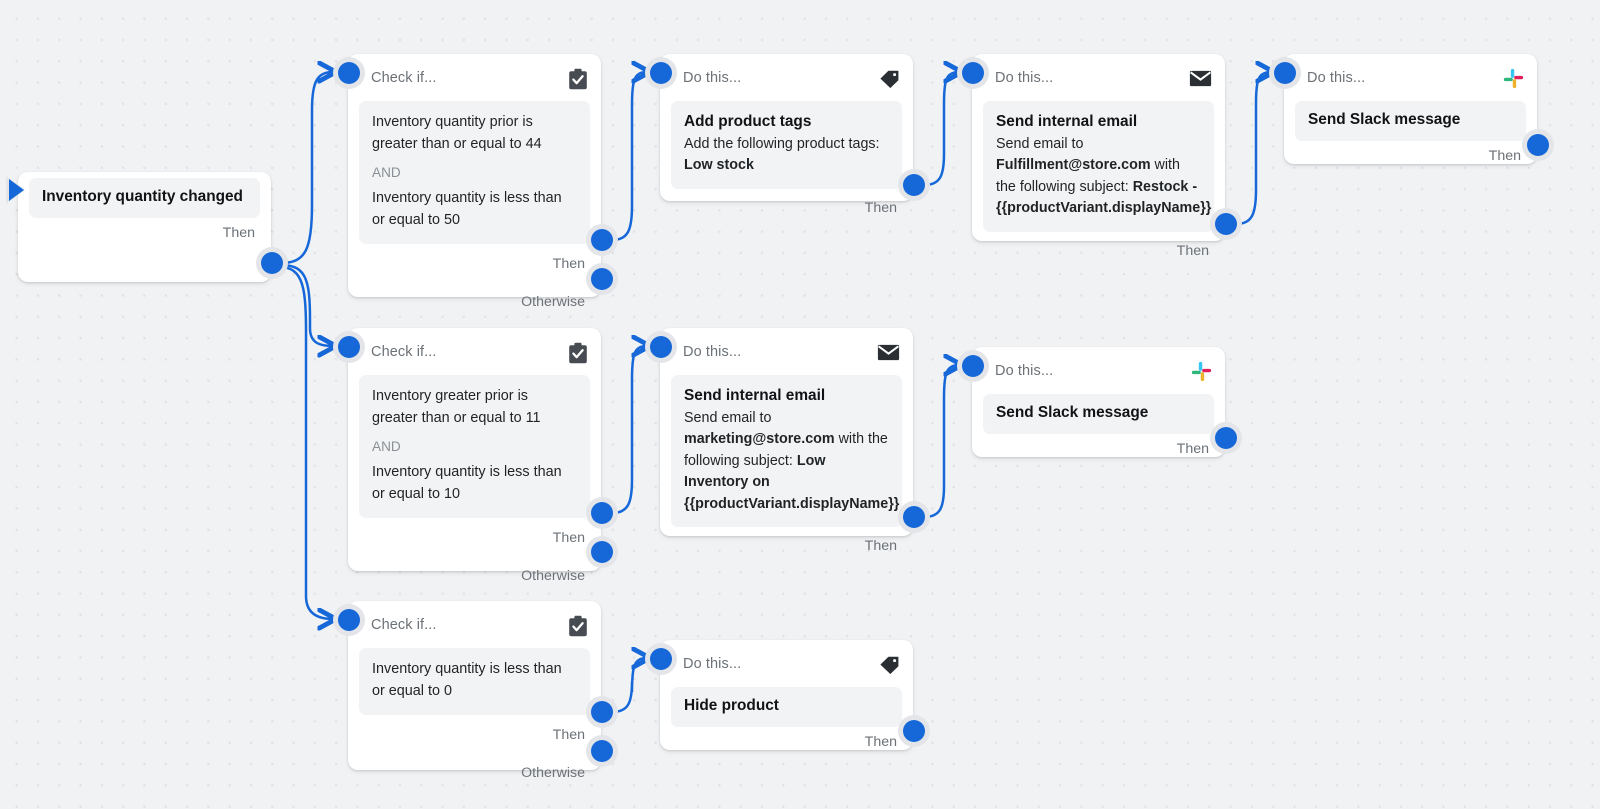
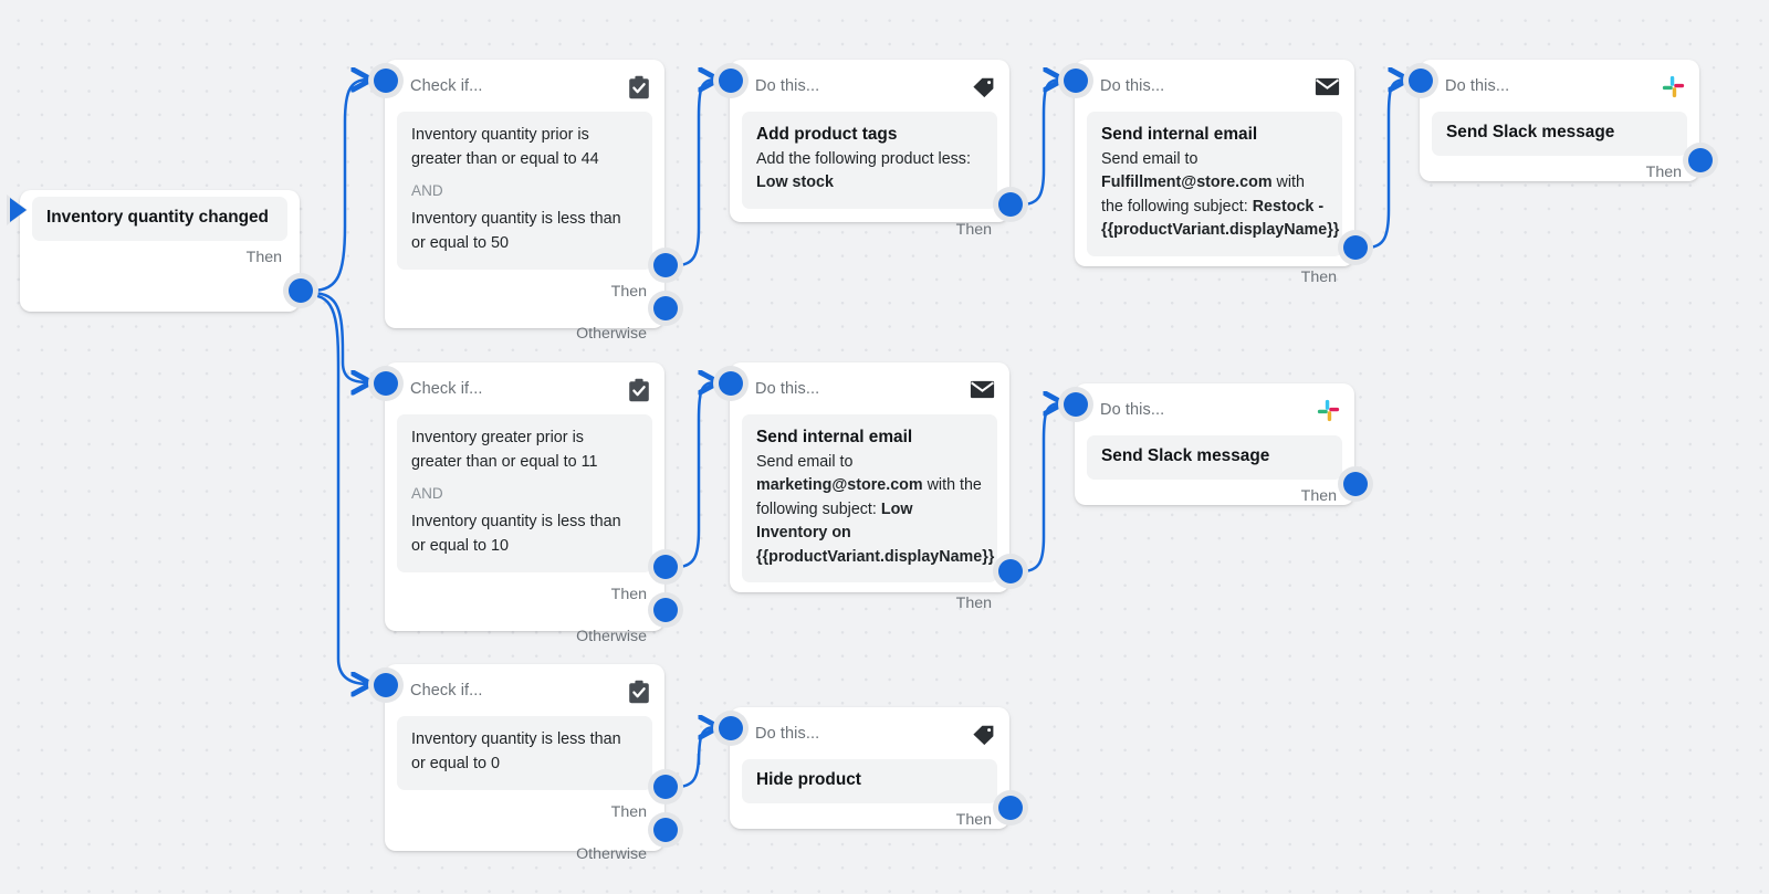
  Inventory quantity changed
  Then
  Check if...
  Inventory quantity prior is greater than or equal to 44
  AND
  Inventory quantity is less than or equal to 50
  Then
  Otherwise
  Do this...
  Add product tags
- Add the following product tags: Low stock
+ Add the following product less: Low stock
  Then
  Do this...
  Send internal email
  Send email to Fulfillment@store.com with the following subject: Restock - {{productVariant.displayName}}
  Then
  Do this...
  Send Slack message
  Then
  Check if...
  Inventory greater prior is greater than or equal to 11
  AND
  Inventory quantity is less than or equal to 10
  Then
  Otherwise
  Do this...
  Send internal email
  Send email to marketing@store.com with the following subject: Low Inventory on {{productVariant.displayName}}
  Then
  Do this...
  Send Slack message
  Then
  Check if...
  Inventory quantity is less than or equal to 0
  Then
  Otherwise
  Do this...
  Hide product
  Then
